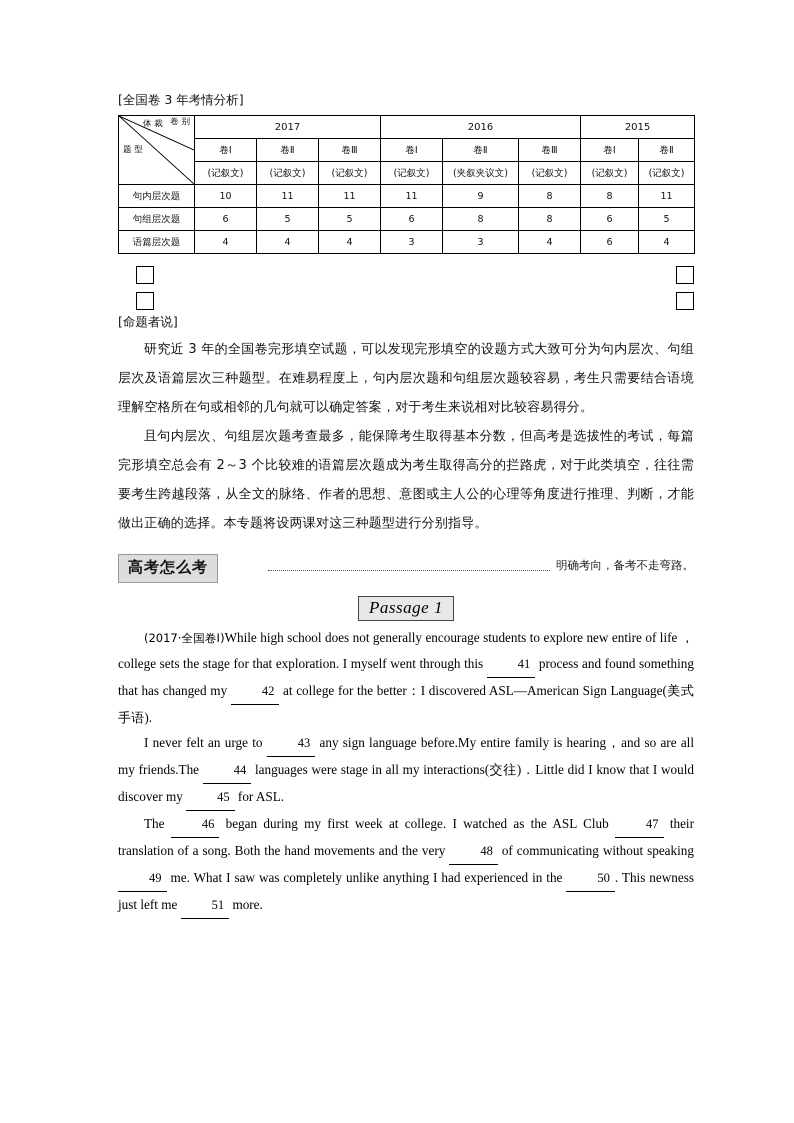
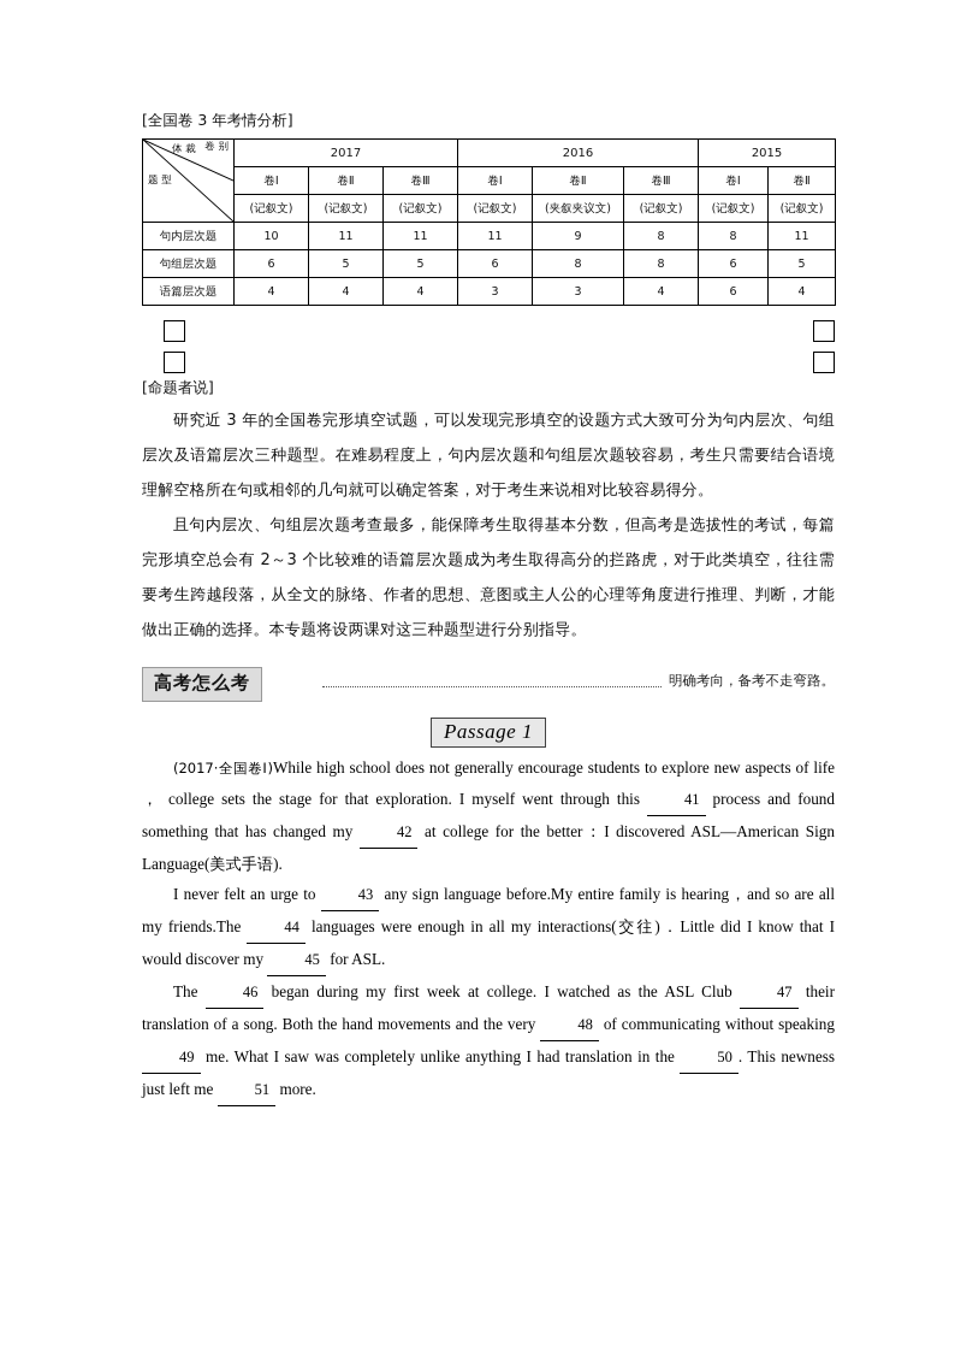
  [全国卷 3 年考情分析]
  题 型 体 裁 卷 别	2017	2016	2015
  卷Ⅰ	卷Ⅱ	卷Ⅲ	卷Ⅰ	卷Ⅱ	卷Ⅲ	卷Ⅰ	卷Ⅱ
  (记叙文)	(记叙文)	(记叙文)	(记叙文)	(夹叙夹议文)	(记叙文)	(记叙文)	(记叙文)
  句内层次题	10	11	11	11	9	8	8	11
  句组层次题	6	5	5	6	8	8	6	5
  语篇层次题	4	4	4	3	3	4	6	4
  [命题者说]
  研究近 3 年的全国卷完形填空试题，可以发现完形填空的设题方式大致可分为句内层次、句组层次及语篇层次三种题型。在难易程度上，句内层次题和句组层次题较容易，考生只需要结合语境理解空格所在句或相邻的几句就可以确定答案，对于考生来说相对比较容易得分。
  且句内层次、句组层次题考查最多，能保障考生取得基本分数，但高考是选拔性的考试，每篇完形填空总会有 2～3 个比较难的语篇层次题成为考生取得高分的拦路虎，对于此类填空，往往需要考生跨越段落，从全文的脉络、作者的思想、意图或主人公的心理等角度进行推理、判断，才能做出正确的选择。本专题将设两课对这三种题型进行分别指导。
  高考怎么考
  明确考向，备考不走弯路。
  Passage 1
- (2017·全国卷Ⅰ)While high school does not generally encourage students to explore new entire of life ， college sets the stage for that exploration. I myself went through this 41 process and found something that has changed my 42 at college for the better：I discovered ASL—American Sign Language(美式手语).
+ (2017·全国卷Ⅰ)While high school does not generally encourage students to explore new aspects of life ， college sets the stage for that exploration. I myself went through this 41 process and found something that has changed my 42 at college for the better：I discovered ASL—American Sign Language(美式手语).
- I never felt an urge to 43 any sign language before.My entire family is hearing，and so are all my friends.The 44 languages were stage in all my interactions(交往)．Little did I know that I would discover my 45 for ASL.
+ I never felt an urge to 43 any sign language before.My entire family is hearing，and so are all my friends.The 44 languages were enough in all my interactions(交往)．Little did I know that I would discover my 45 for ASL.
- The 46 began during my first week at college. I watched as the ASL Club 47 their translation of a song. Both the hand movements and the very 48 of communicating without speaking 49 me. What I saw was completely unlike anything I had experienced in the 50 . This newness just left me 51 more.
+ The 46 began during my first week at college. I watched as the ASL Club 47 their translation of a song. Both the hand movements and the very 48 of communicating without speaking 49 me. What I saw was completely unlike anything I had translation in the 50 . This newness just left me 51 more.
